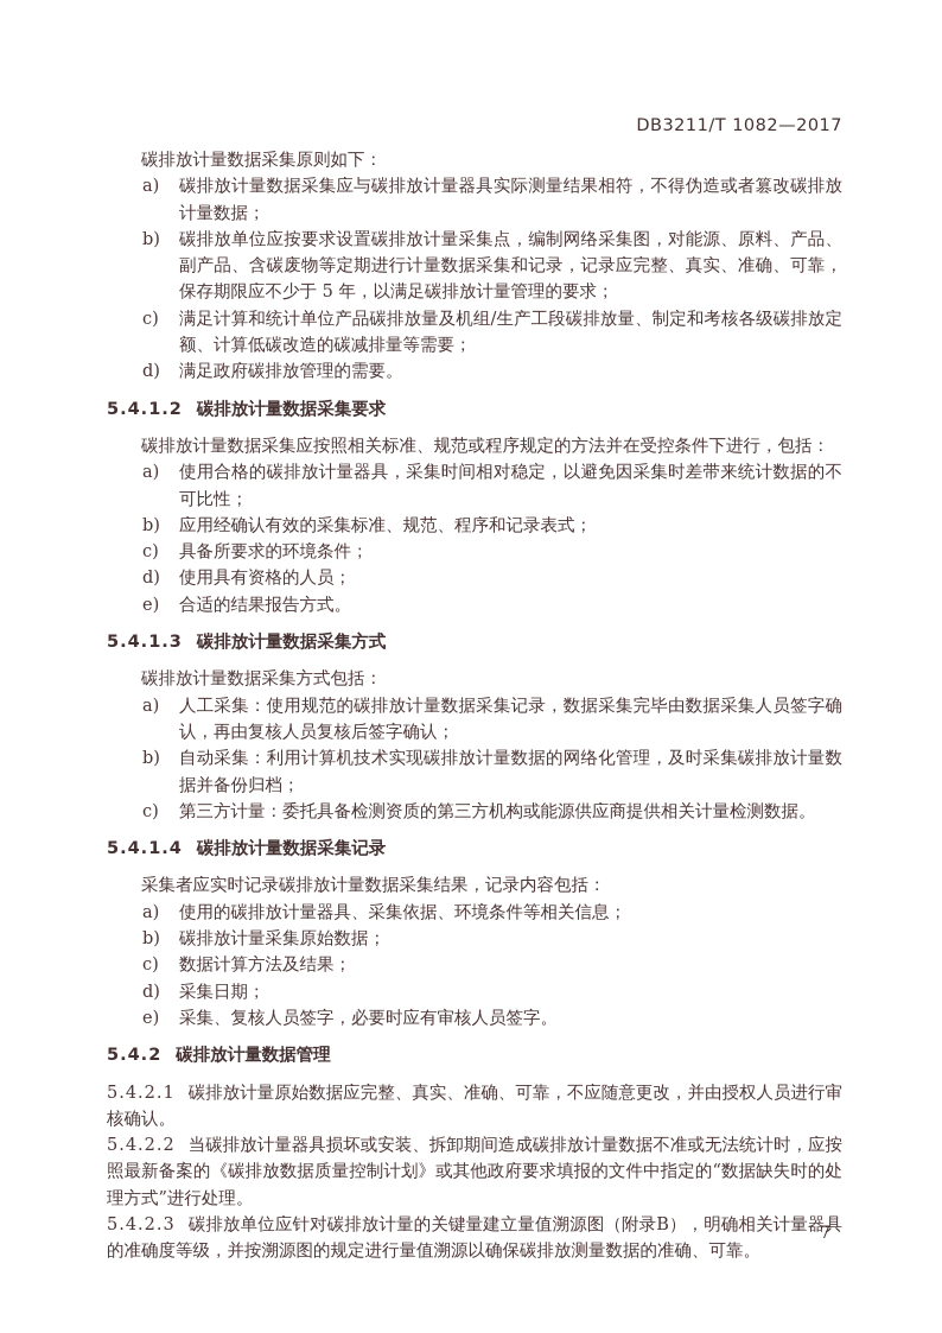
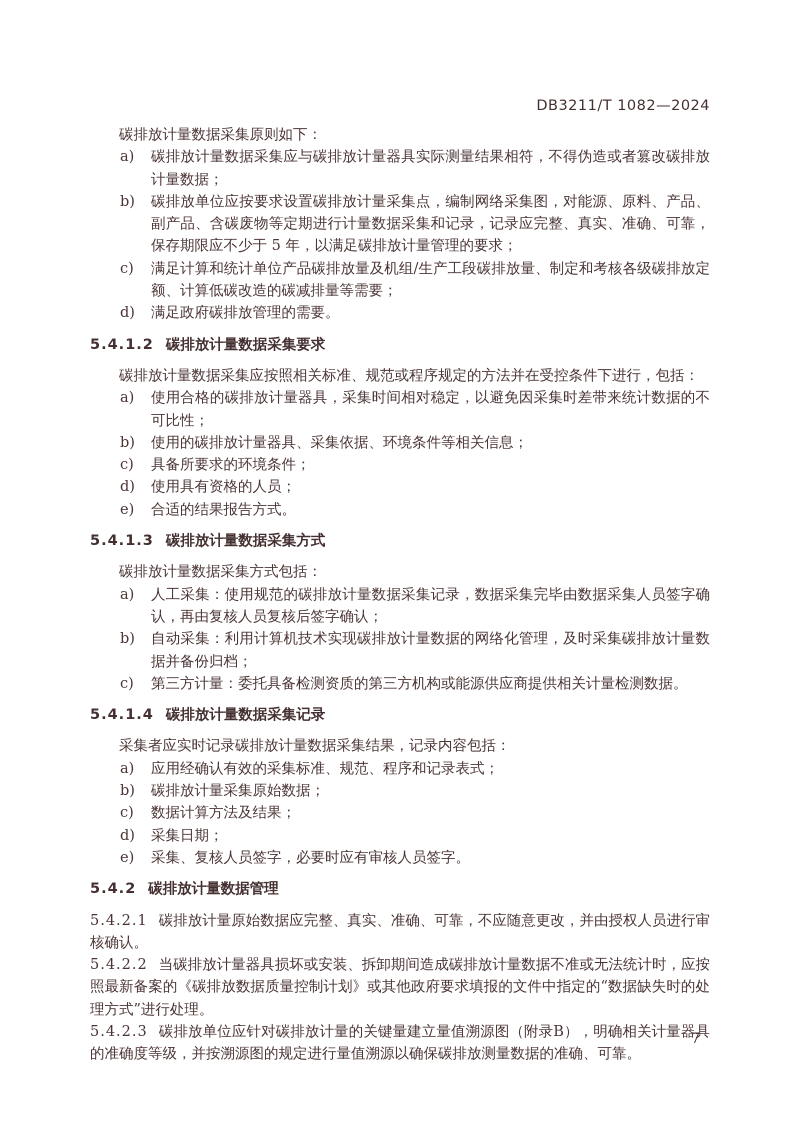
- DB3211/T 1082—2017
+ DB3211/T 1082—2024
  碳排放计量数据采集原则如下：
  a)
  碳排放计量数据采集应与碳排放计量器具实际测量结果相符，不得伪造或者篡改碳排放计量数据；
  b)
  碳排放单位应按要求设置碳排放计量采集点，编制网络采集图，对能源、原料、产品、副产品、含碳废物等定期进行计量数据采集和记录，记录应完整、真实、准确、可靠，保存期限应不少于 5 年，以满足碳排放计量管理的要求；
  c)
  满足计算和统计单位产品碳排放量及机组/生产工段碳排放量、制定和考核各级碳排放定额、计算低碳改造的碳减排量等需要；
  d)
  满足政府碳排放管理的需要。
  5.4.1.2 碳排放计量数据采集要求
  碳排放计量数据采集应按照相关标准、规范或程序规定的方法并在受控条件下进行，包括：
  a)
  使用合格的碳排放计量器具，采集时间相对稳定，以避免因采集时差带来统计数据的不可比性；
  b)
- 应用经确认有效的采集标准、规范、程序和记录表式；
+ 使用的碳排放计量器具、采集依据、环境条件等相关信息；
  c)
  具备所要求的环境条件；
  d)
  使用具有资格的人员；
  e)
  合适的结果报告方式。
  5.4.1.3 碳排放计量数据采集方式
  碳排放计量数据采集方式包括：
  a)
  人工采集：使用规范的碳排放计量数据采集记录，数据采集完毕由数据采集人员签字确认，再由复核人员复核后签字确认；
  b)
  自动采集：利用计算机技术实现碳排放计量数据的网络化管理，及时采集碳排放计量数据并备份归档；
  c)
  第三方计量：委托具备检测资质的第三方机构或能源供应商提供相关计量检测数据。
  5.4.1.4 碳排放计量数据采集记录
  采集者应实时记录碳排放计量数据采集结果，记录内容包括：
  a)
- 使用的碳排放计量器具、采集依据、环境条件等相关信息；
+ 应用经确认有效的采集标准、规范、程序和记录表式；
  b)
  碳排放计量采集原始数据；
  c)
  数据计算方法及结果；
  d)
  采集日期；
  e)
  采集、复核人员签字，必要时应有审核人员签字。
  5.4.2 碳排放计量数据管理
  5.4.2.1 碳排放计量原始数据应完整、真实、准确、可靠，不应随意更改，并由授权人员进行审核确认。
  5.4.2.2 当碳排放计量器具损坏或安装、拆卸期间造成碳排放计量数据不准或无法统计时，应按照最新备案的《碳排放数据质量控制计划》或其他政府要求填报的文件中指定的“数据缺失时的处理方式”进行处理。
  5.4.2.3 碳排放单位应针对碳排放计量的关键量建立量值溯源图（附录B），明确相关计量器具的准确度等级，并按溯源图的规定进行量值溯源以确保碳排放测量数据的准确、可靠。
  7
